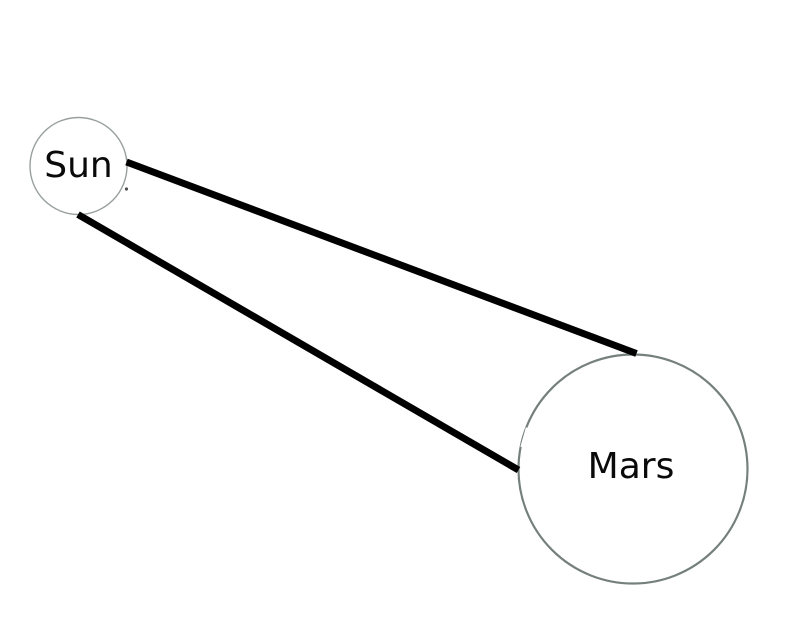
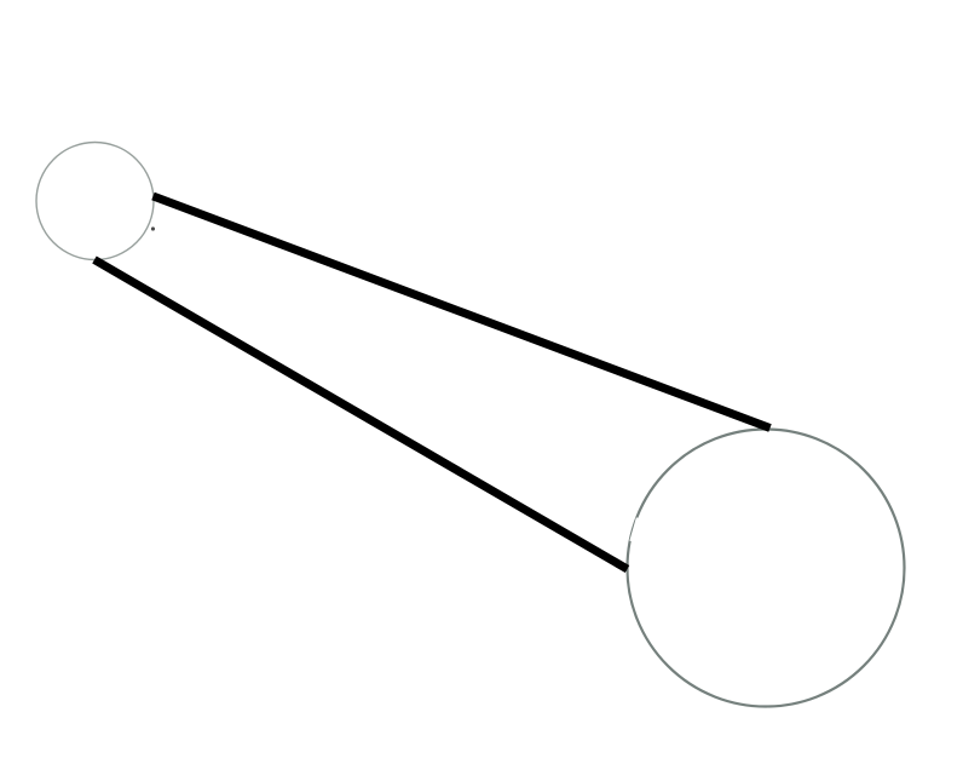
- Sun
- Mars
